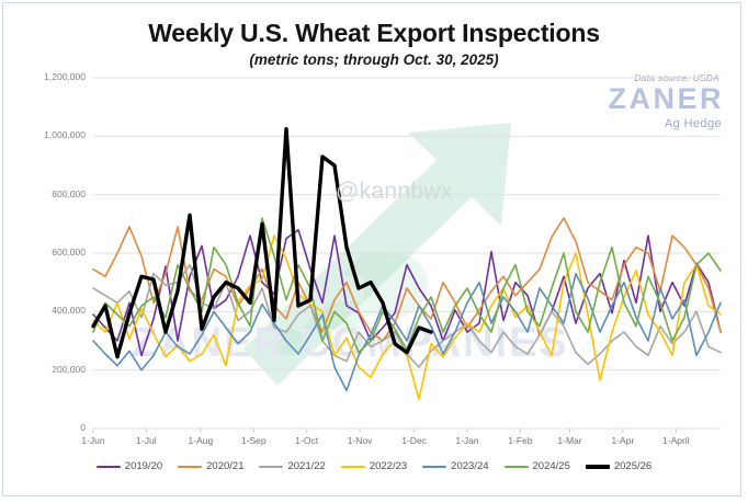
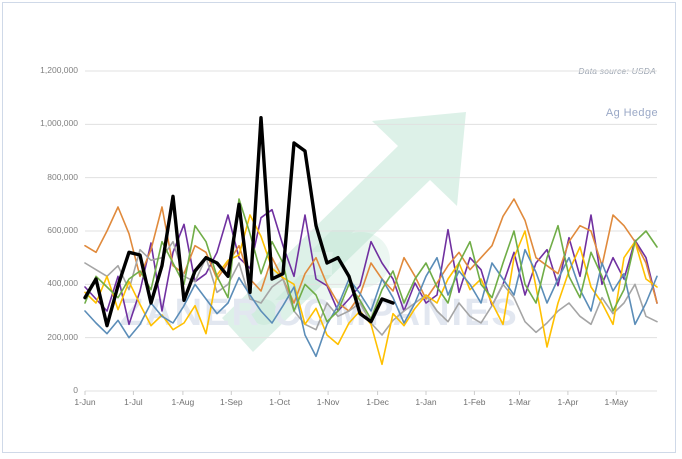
- Weekly U.S. Wheat Export Inspections
- (metric tons; through Oct. 30, 2025)
- ZANER
  Ag Hedge
  0
  200,000
  400,000
  600,000
  800,000
  1,000,000
  1,200,000
  1-Jun
  1-Jul
  1-Aug
  1-Sep
  1-Oct
  1-Nov
  1-Dec
  1-Jan
  1-Feb
  1-Mar
  1-Apr
- 1-April
+ 1-May
- @kannbwx
- 2019/20
- 2020/21
- 2021/22
- 2022/23
- 2023/24
- 2024/25
- 2025/26
